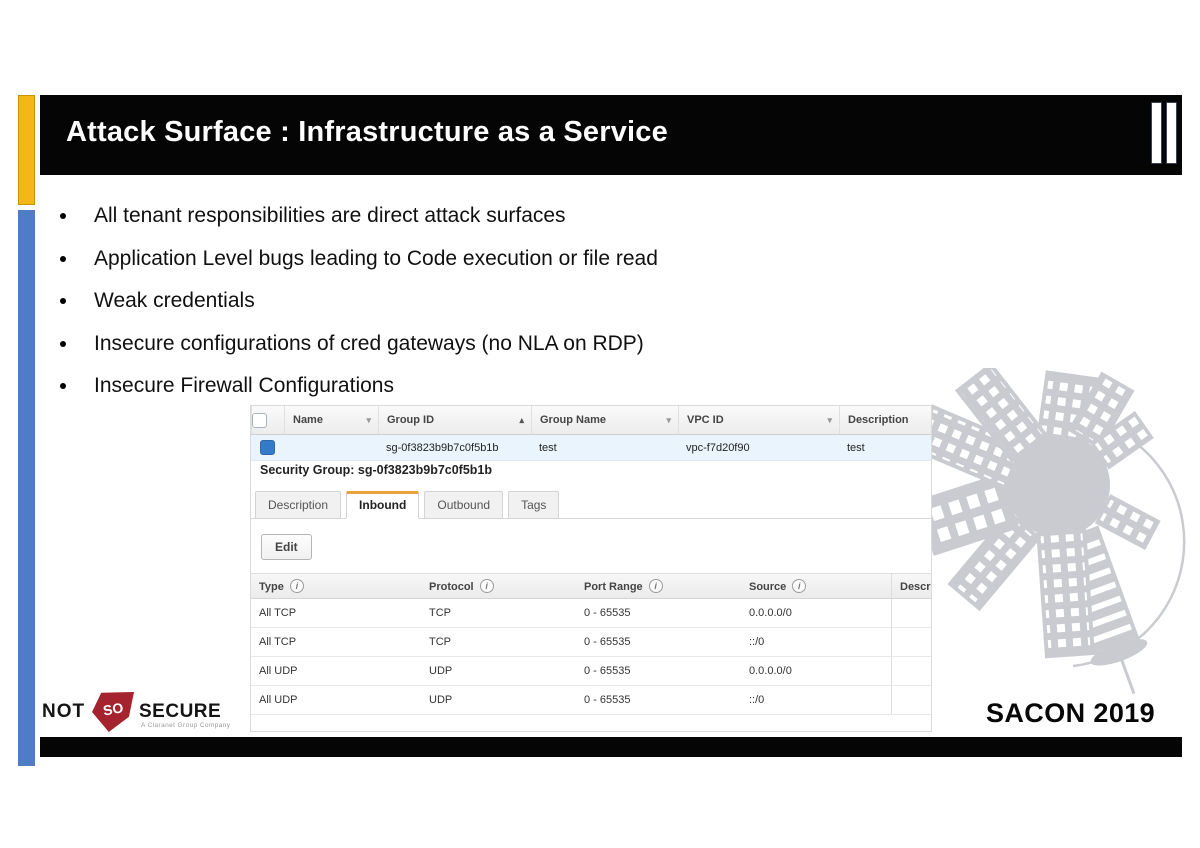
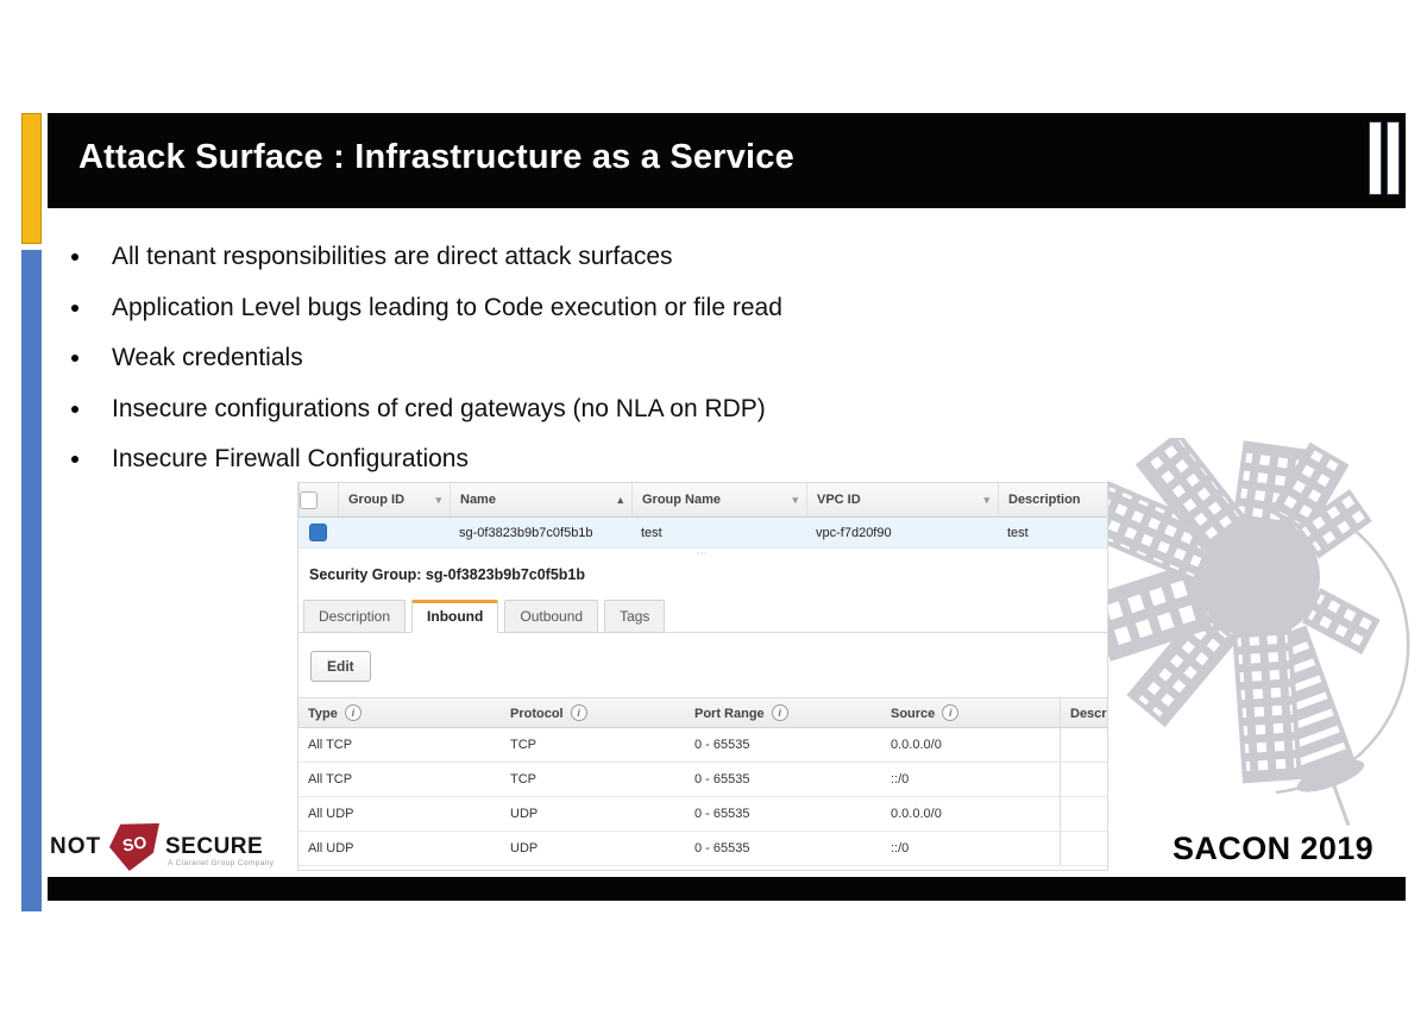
  Attack Surface : Infrastructure as a Service
  All tenant responsibilities are direct attack surfaces
  Application Level bugs leading to Code execution or file read
  Weak credentials
  Insecure configurations of cred gateways (no NLA on RDP)
  Insecure Firewall Configurations
- Name
+ Group ID
  ▾
- Group ID
+ Name
  ▴
  Group Name
  ▾
  VPC ID
  ▾
  Description
  sg-0f3823b9b7c0f5b1b
  test
  vpc-f7d20f90
  test
+ ⋯
  Security Group: sg-0f3823b9b7c0f5b1b
  Description
  Inbound
  Outbound
  Tags
  Edit
  Type i
  Protocol i
  Port Range i
  Source i
  Descr
  All TCP
  TCP
  0 - 65535
  0.0.0.0/0
  All TCP
  TCP
  0 - 65535
  ::/0
  All UDP
  UDP
  0 - 65535
  0.0.0.0/0
  All UDP
  UDP
  0 - 65535
  ::/0
  NOT
  SECURE
  SACON 2019
